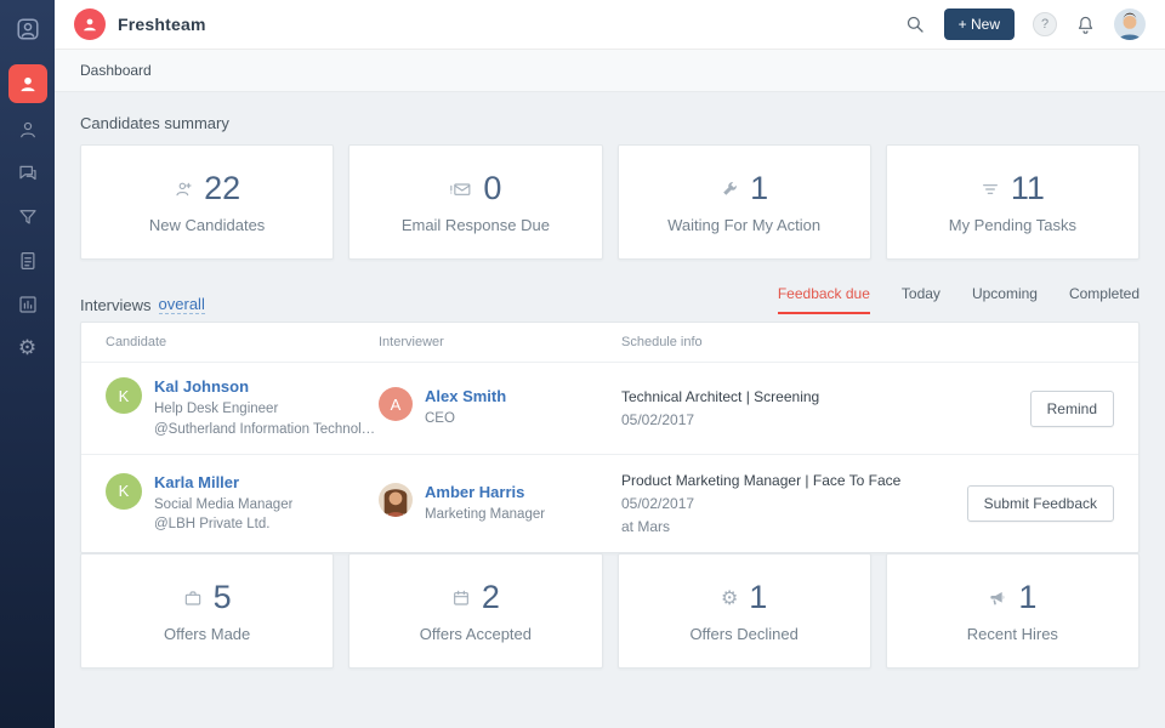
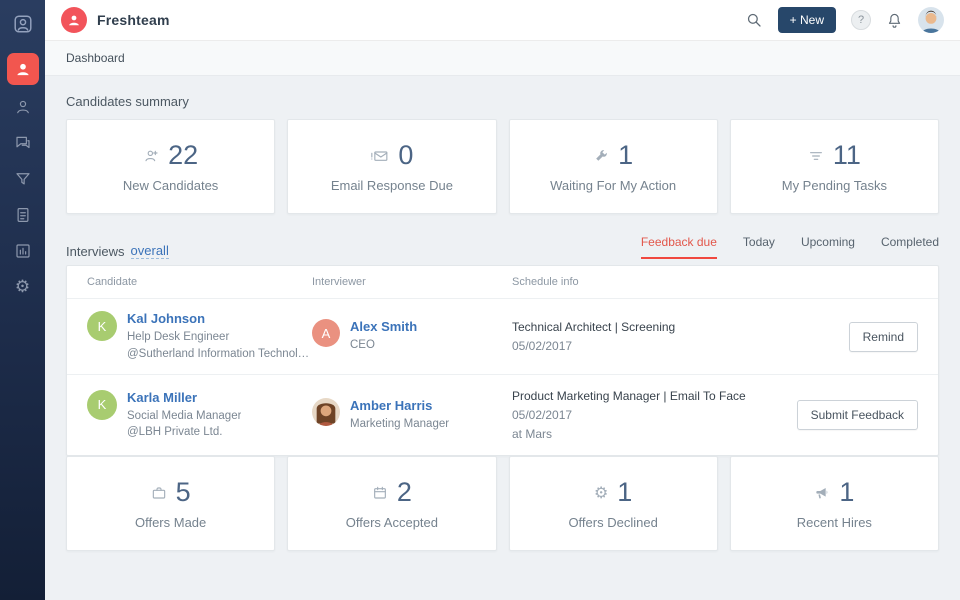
  ⚙
  Freshteam
  + New
  ?
  Dashboard
  Candidates summary
  22
  New Candidates
  0
  Email Response Due
  1
  Waiting For My Action
  11
  My Pending Tasks
  Interviews
  overall
  Feedback due
  Today
  Upcoming
  Completed
  Candidate
  Interviewer
  Schedule info
  K
  Kal Johnson
  Help Desk Engineer
  @Sutherland Information Technolo..
  A
  Alex Smith
  CEO
  Technical Architect | Screening
  05/02/2017
  Remind
  K
  Karla Miller
  Social Media Manager
  @LBH Private Ltd.
  Amber Harris
  Marketing Manager
- Product Marketing Manager | Face To Face
+ Product Marketing Manager | Email To Face
  05/02/2017
  at Mars
  Submit Feedback
  5
  Offers Made
  2
  Offers Accepted
  ⚙
  1
  Offers Declined
  1
  Recent Hires
